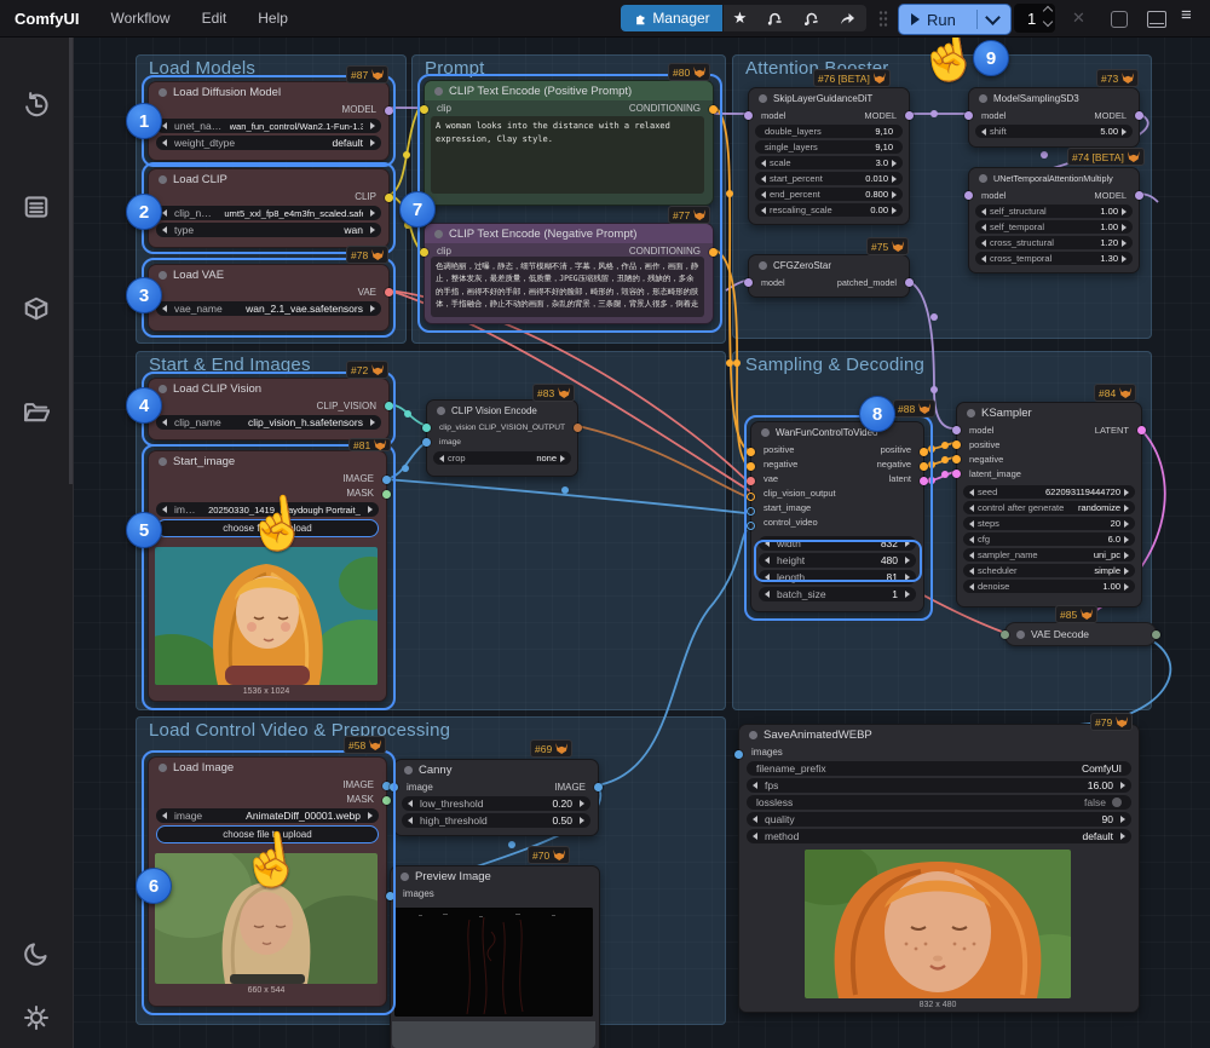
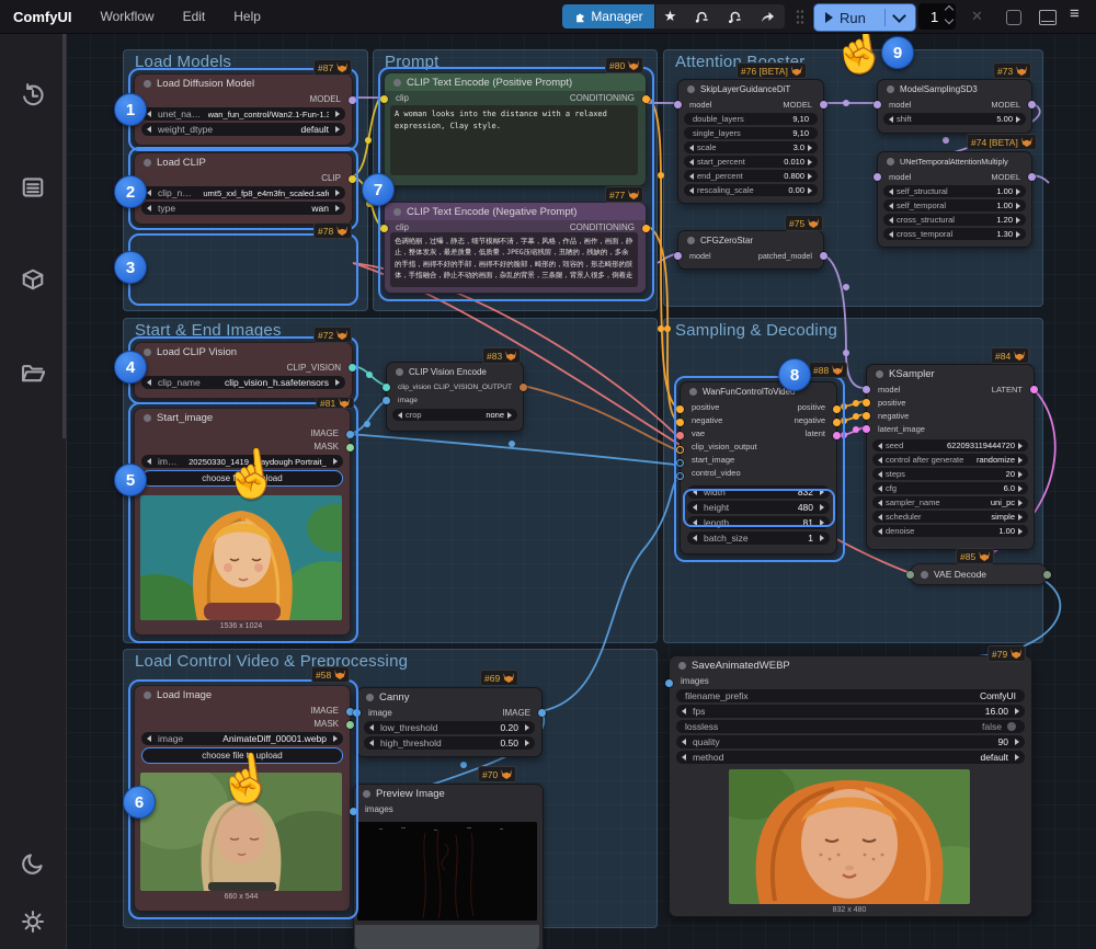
  ComfyUI
  Workflow
  Edit
  Help
  Manager
  ★
  Run
  1
  ✕
  ≡
  Load Models
  Prompt
  Start & End Images
  Sampling & Decoding
  Load Control Video & Preprocessing
  #87
  Load Diffusion Model
  MODEL
  unet_nam
  wan_fun_control/Wan2.1-Fun-1.3
  weight_dtype
  default
  Load CLIP
  CLIP
  clip_nam
  umt5_xxl_fp8_e4m3fn_scaled.saf
  type
  wan
  #78
- Load VAE
- VAE
- vae_name
- wan_2.1_vae.safetensors
  #80
  CLIP Text Encode (Positive Prompt)
  clip
  CONDITIONING
  A woman looks into the distance with a relaxed expression, Clay style.
  #77
  CLIP Text Encode (Negative Prompt)
  clip
  CONDITIONING
  色调艳丽，过曝，静态，细节模糊不清，字幕，风格，作品，画作，画面，静止，整体发灰，最差质量，低质量，JPEG压缩残留，丑陋的，残缺的，多余的手指，画得不好的手部，画得不好的脸部，畸形的，毁容的，形态畸形的肢体，手指融合，静止不动的画面，杂乱的背景，三条腿，背景人很多，倒着走
  #76 [BETA]
  SkipLayerGuidanceDiT
  model
  MODEL
  double_layers
  9,10
  single_layers
  9,10
  scale
  3.0
  start_percent
  0.010
  end_percent
  0.800
  rescaling_scale
  0.00
  #75
  CFGZeroStar
  model
  patched_model
  #73
  ModelSamplingSD3
  model
  MODEL
  shift
  5.00
  #74 [BETA]
  UNetTemporalAttentionMultiply
  model
  MODEL
  self_structural
  1.00
  self_temporal
  1.00
  cross_structural
  1.20
  cross_temporal
  1.30
  #72
  Load CLIP Vision
  CLIP_VISION
  clip_name
  clip_vision_h.safetensors
  #83
  CLIP Vision Encode
  crop
  none
  #81
  Start_image
  IMAGE
  MASK
  image
  20250330_1419_Playdough Portrait_
  choose file to upload
  #88
  WanFunControlToVideo
  positive
  positive
  negative
  negative
  vae
  latent
  clip_vision_output
  start_image
  control_video
  width
  832
  height
  480
  length
  81
  batch_size
  1
  #84
  KSampler
  model
  LATENT
  positive
  negative
  latent_image
  seed
  622093119444720
  control after generate
  randomize
  steps
  20
  cfg
  6.0
  sampler_name
  uni_pc
  scheduler
  simple
  denoise
  1.00
  #85
  VAE Decode
  #58
  Load Image
  IMAGE
  MASK
  image
  AnimateDiff_00001.webp
  choose file to upload
  #69
  Canny
  image
  IMAGE
  low_threshold
  0.20
  high_threshold
  0.50
  #70
  Preview Image
  images
  #79
  SaveAnimatedWEBP
  images
  filename_prefix
  ComfyUI
  fps
  16.00
  lossless
  false
  quality
  90
  method
  default
  1
  2
  3
  4
  5
  6
  7
  8
  9
